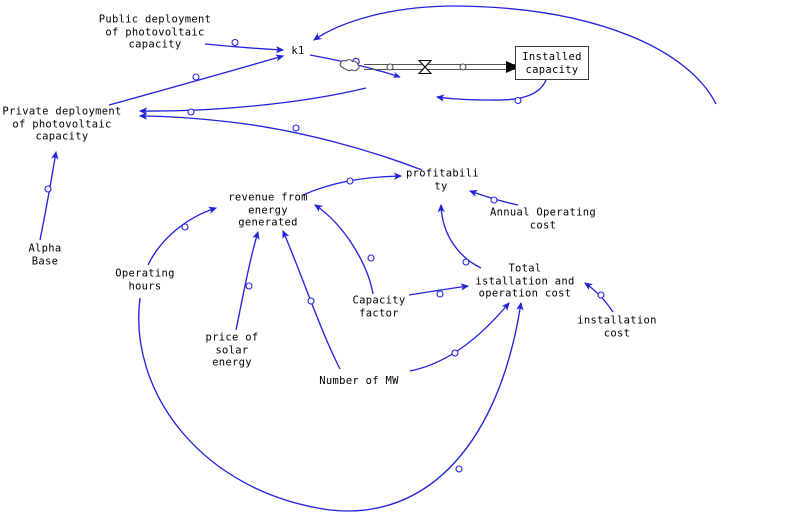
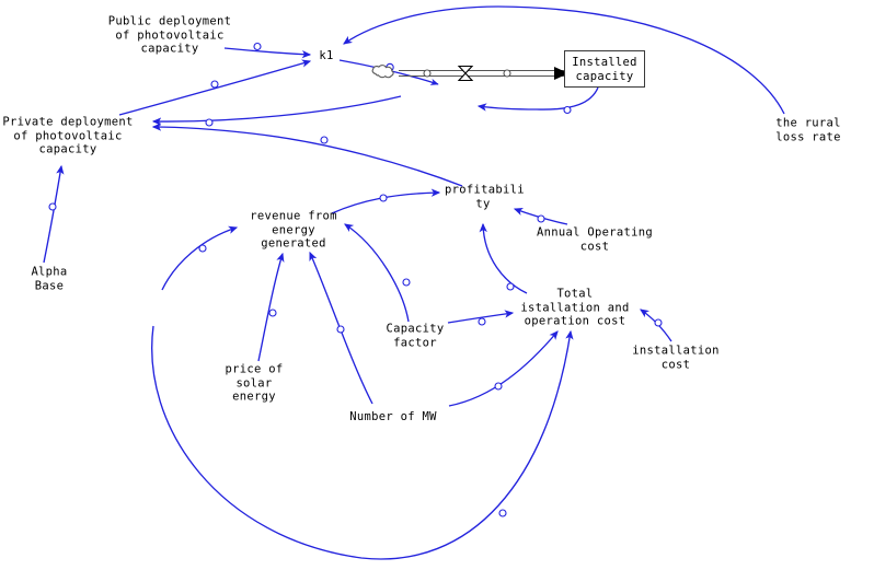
  Public deployment
  of photovoltaic
  capacity
  k1
  Private deployment
  of photovoltaic
  capacity
  Installed
  capacity
+ the rural
+ loss rate
  Alpha
  Base
  profitabili
  ty
  revenue from
  energy
  generated
  Annual Operating
  cost
  Total
  istallation and
  operation cost
- Operating
- hours
  Capacity
  factor
  installation
  cost
  price of
  solar
  energy
  Number of MW
